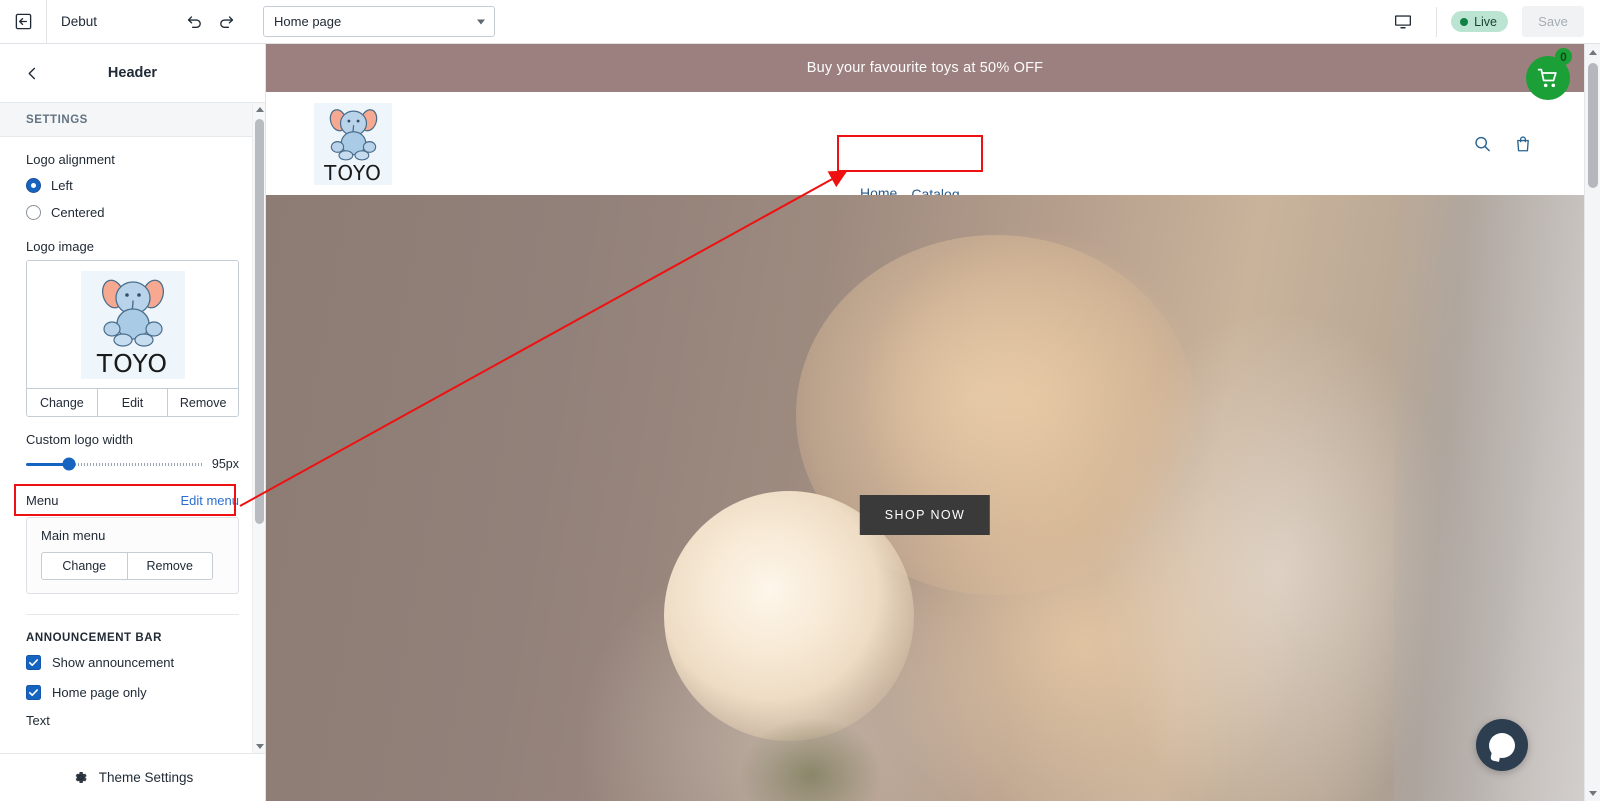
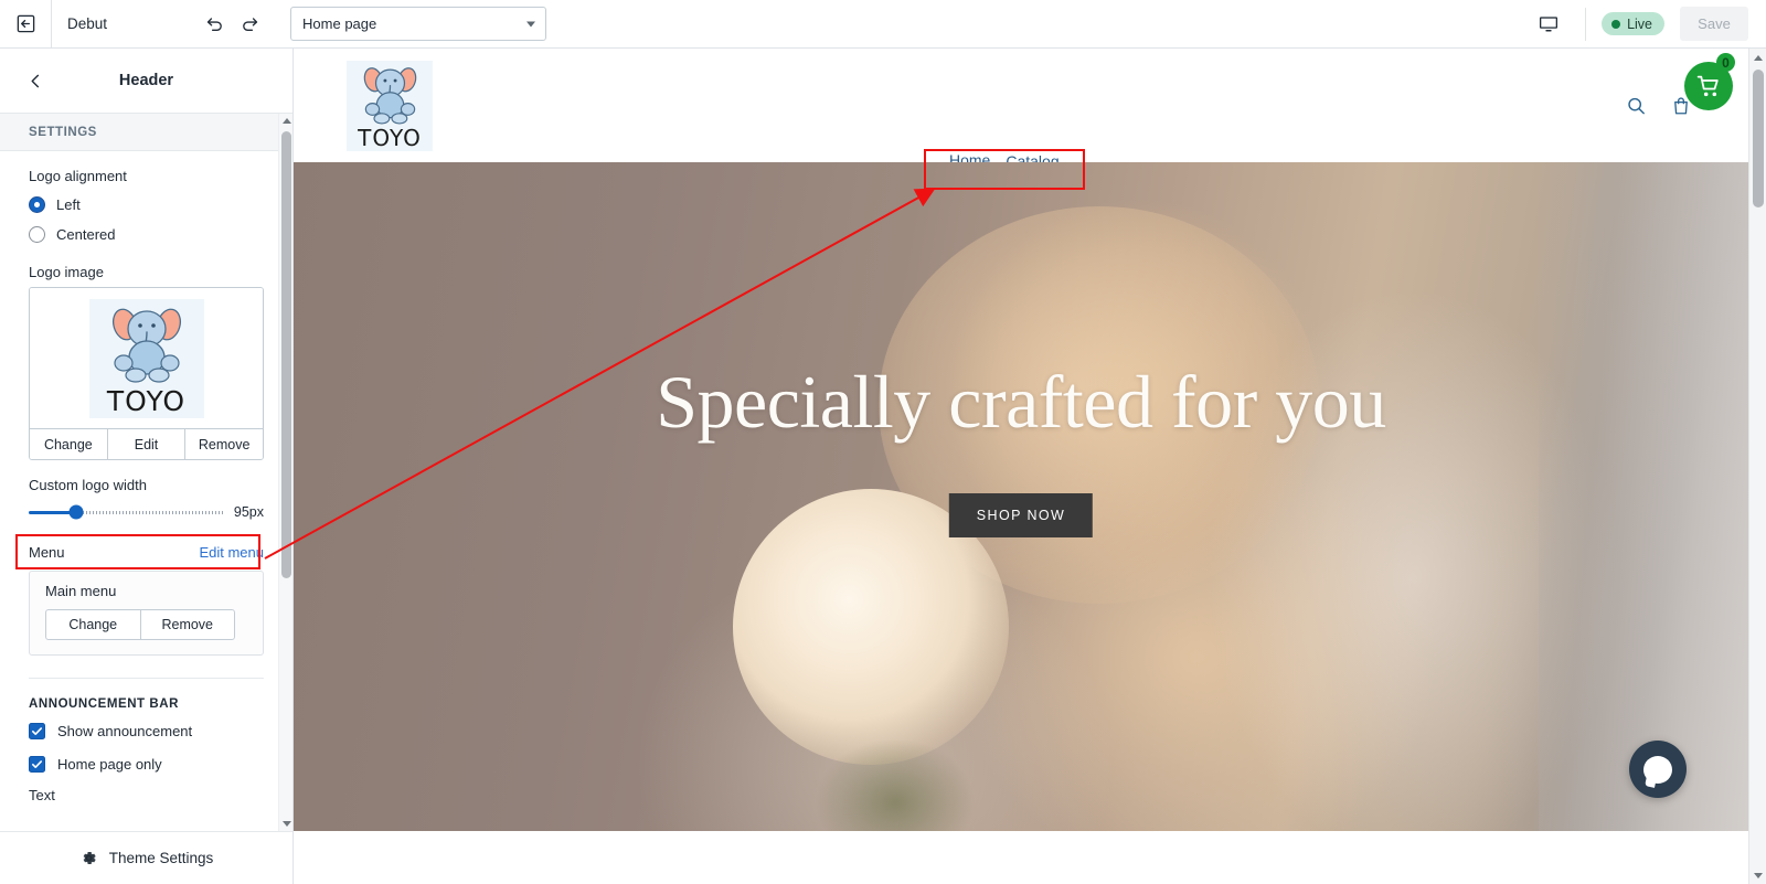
  Debut
  Home page
  Live
  Save
  Header
  SETTINGS
  Logo alignment
  Left
  Centered
  Logo image
  TOYO
  Change
  Edit
  Remove
  Custom logo width
  95px
  Menu
  Edit menu
  Main menu
  Change
  Remove
  ANNOUNCEMENT BAR
  Show announcement
  Home page only
  Text
  Theme Settings
- Buy your favourite toys at 50% OFF
  0
  TOYO
  Home
  Catalog
+ Specially crafted for you
  SHOP NOW
